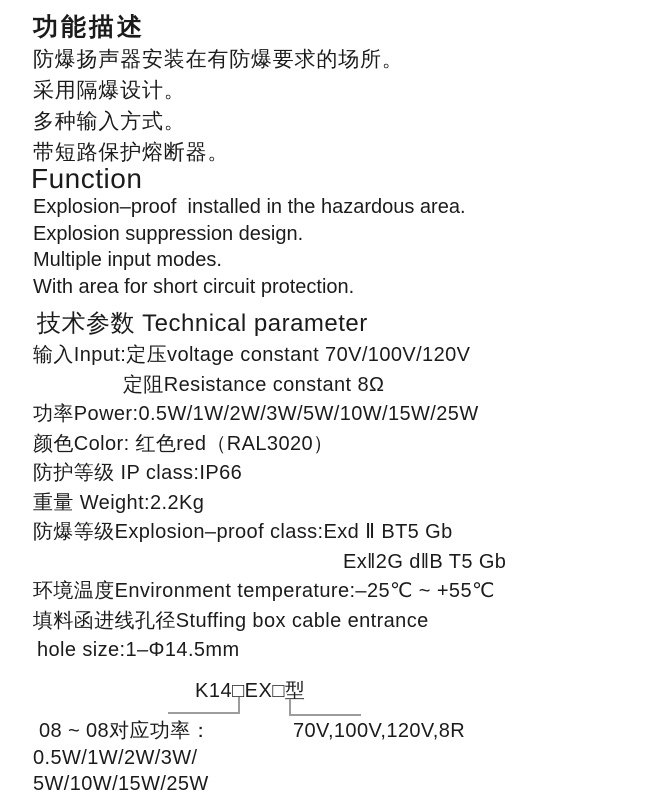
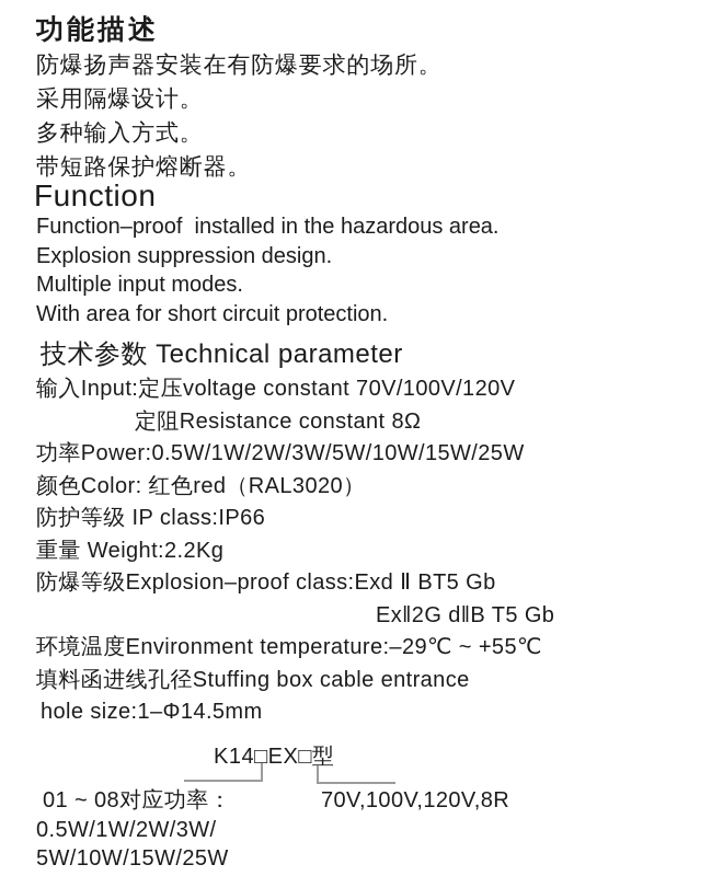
  功能描述
  防爆扬声器安装在有防爆要求的场所。
  采用隔爆设计。
  多种输入方式。
  带短路保护熔断器。
  Function
- Explosion–proof installed in the hazardous area.
+ Function–proof installed in the hazardous area.
  Explosion suppression design.
  Multiple input modes.
  With area for short circuit protection.
  技术参数 Technical parameter
  输入Input:定压voltage constant 70V/100V/120V
  定阻Resistance constant 8Ω
  功率Power:0.5W/1W/2W/3W/5W/10W/15W/25W
  颜色Color: 红色red（RAL3020）
  防护等级 IP class:IP66
  重量 Weight:2.2Kg
  防爆等级Explosion–proof class:Exd Ⅱ BT5 Gb
  Ex‖2G d‖B T5 Gb
- 环境温度Environment temperature:–25℃ ~ +55℃
+ 环境温度Environment temperature:–29℃ ~ +55℃
  填料函进线孔径Stuffing box cable entrance
  hole size:1–Φ14.5mm
  K14□EX□型
- 08 ~ 08对应功率：
+ 01 ~ 08对应功率：
  0.5W/1W/2W/3W/
  5W/10W/15W/25W
  70V,100V,120V,8R
